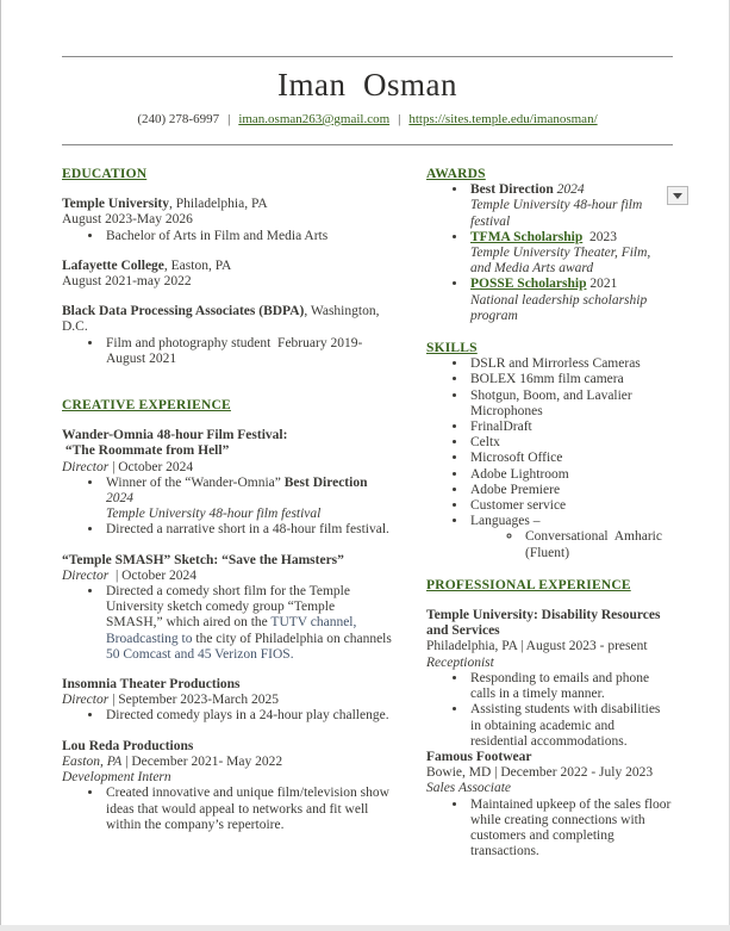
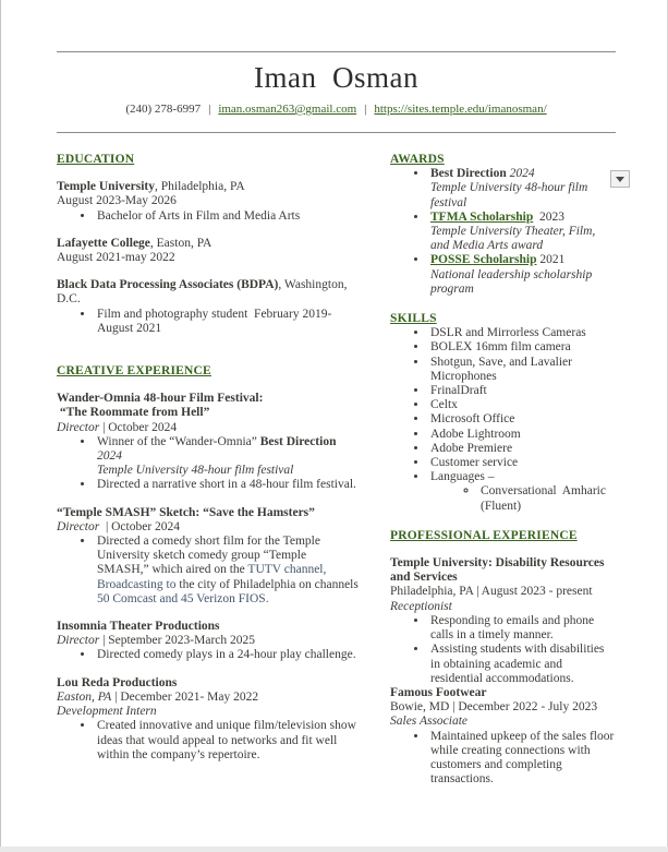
  Iman Osman
  (240) 278-6997 | iman.osman263@gmail.com | https://sites.temple.edu/imanosman/
  EDUCATION
  Temple University, Philadelphia, PA
  August 2023-May 2026
  Bachelor of Arts in Film and Media Arts
  Lafayette College, Easton, PA
  August 2021-may 2022
  Black Data Processing Associates (BDPA), Washington, D.C.
  Film and photography student February 2019-August 2021
  CREATIVE EXPERIENCE
  Wander-Omnia 48-hour Film Festival:
  “The Roommate from Hell”
  Director | October 2024
  Winner of the “Wander-Omnia” Best Direction
  2024
  Temple University 48-hour film festival
  Directed a narrative short in a 48-hour film festival.
  “Temple SMASH” Sketch: “Save the Hamsters”
  Director | October 2024
  Directed a comedy short film for the Temple University sketch comedy group “Temple SMASH,” which aired on the TUTV channel, Broadcasting to the city of Philadelphia on channels 50 Comcast and 45 Verizon FIOS.
  Insomnia Theater Productions
  Director | September 2023-March 2025
  Directed comedy plays in a 24-hour play challenge.
  Lou Reda Productions
  Easton, PA | December 2021- May 2022
  Development Intern
  Created innovative and unique film/television show ideas that would appeal to networks and fit well within the company’s repertoire.
  AWARDS
  Best Direction 2024
  Temple University 48-hour film festival
  TFMA Scholarship 2023
  Temple University Theater, Film, and Media Arts award
  POSSE Scholarship 2021
  National leadership scholarship program
  SKILLS
  DSLR and Mirrorless Cameras
  BOLEX 16mm film camera
- Shotgun, Boom, and Lavalier Microphones
+ Shotgun, Save, and Lavalier Microphones
  FrinalDraft
  Celtx
  Microsoft Office
  Adobe Lightroom
  Adobe Premiere
  Customer service
  Languages –
  Conversational Amharic (Fluent)
  PROFESSIONAL EXPERIENCE
  Temple University: Disability Resources and Services
  Philadelphia, PA | August 2023 - present
  Receptionist
  Responding to emails and phone calls in a timely manner.
  Assisting students with disabilities in obtaining academic and residential accommodations.
  Famous Footwear
  Bowie, MD | December 2022 - July 2023
  Sales Associate
  Maintained upkeep of the sales floor while creating connections with customers and completing transactions.
